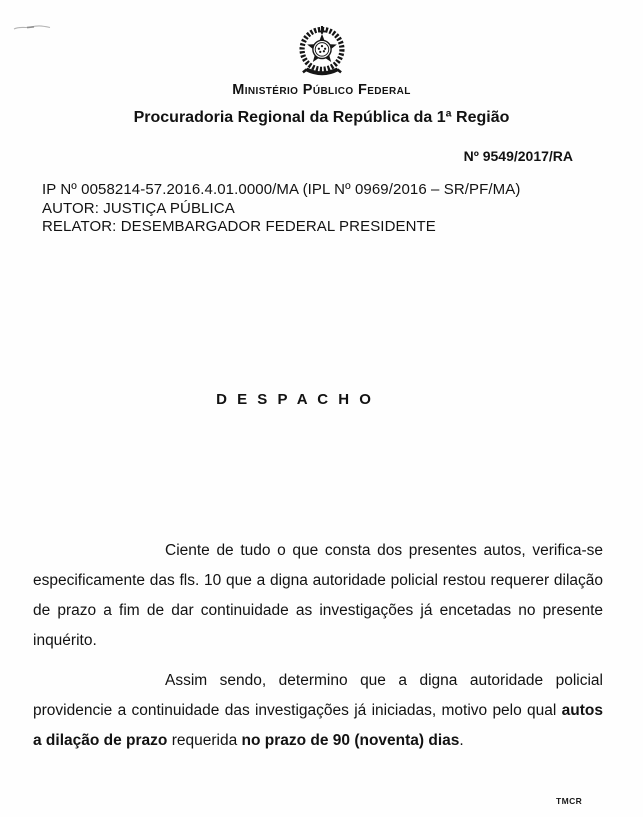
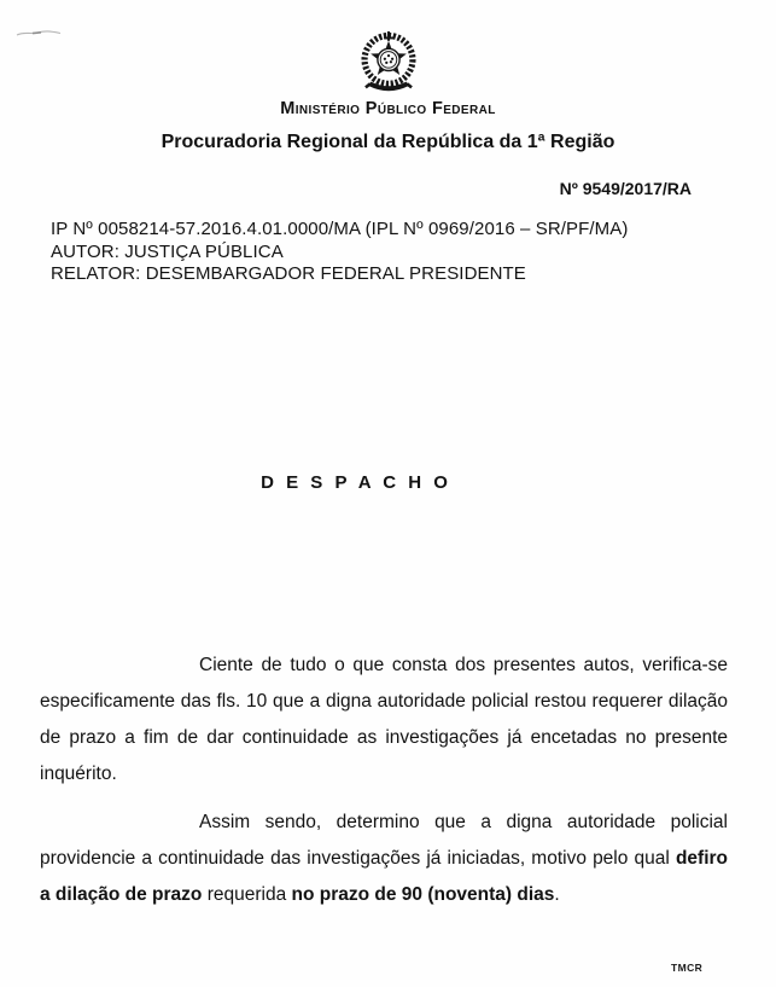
  Ministério Público Federal
  Procuradoria Regional da República da 1ª Região
  Nº 9549/2017/RA
  IP Nº 0058214-57.2016.4.01.0000/MA (IPL Nº 0969/2016 – SR/PF/MA)
  AUTOR: JUSTIÇA PÚBLICA
  RELATOR: DESEMBARGADOR FEDERAL PRESIDENTE
  D E S P A C H O
  Ciente de tudo o que consta dos presentes autos, verifica-se especificamente das fls. 10 que a digna autoridade policial restou requerer dilação de prazo a fim de dar continuidade as investigações já encetadas no presente inquérito.
- Assim sendo, determino que a digna autoridade policial providencie a continuidade das investigações já iniciadas, motivo pelo qual autos a dilação de prazo requerida no prazo de 90 (noventa) dias.
+ Assim sendo, determino que a digna autoridade policial providencie a continuidade das investigações já iniciadas, motivo pelo qual defiro a dilação de prazo requerida no prazo de 90 (noventa) dias.
  TMCR
